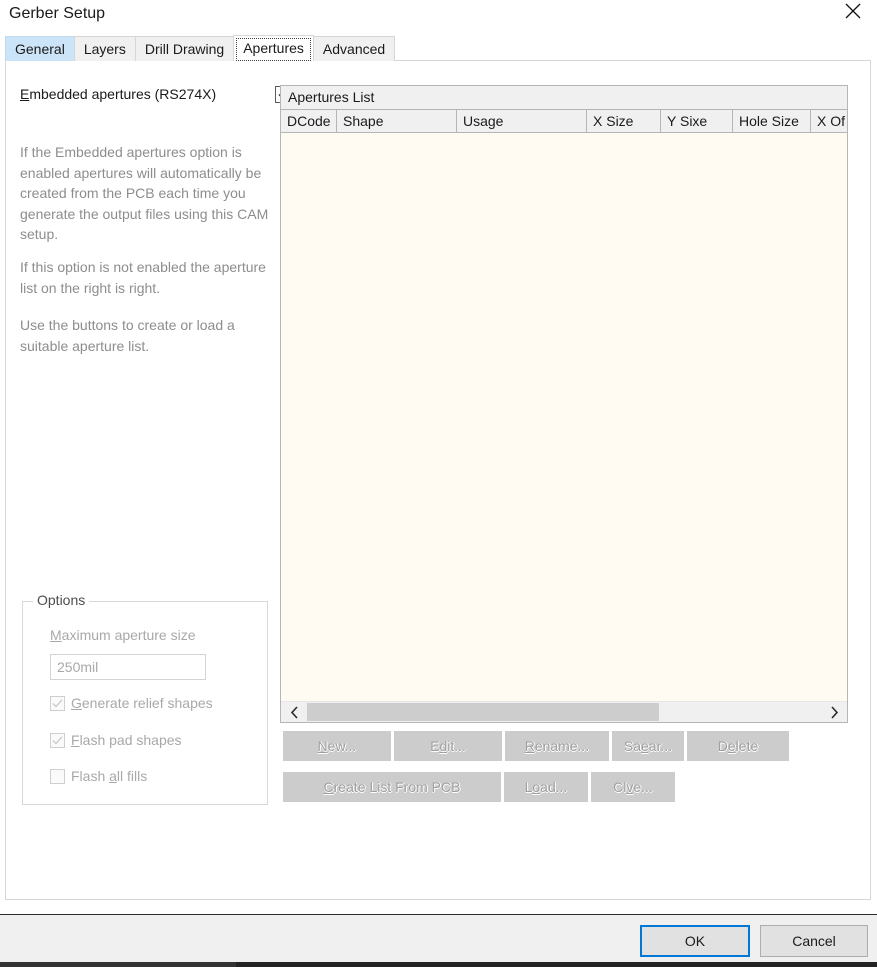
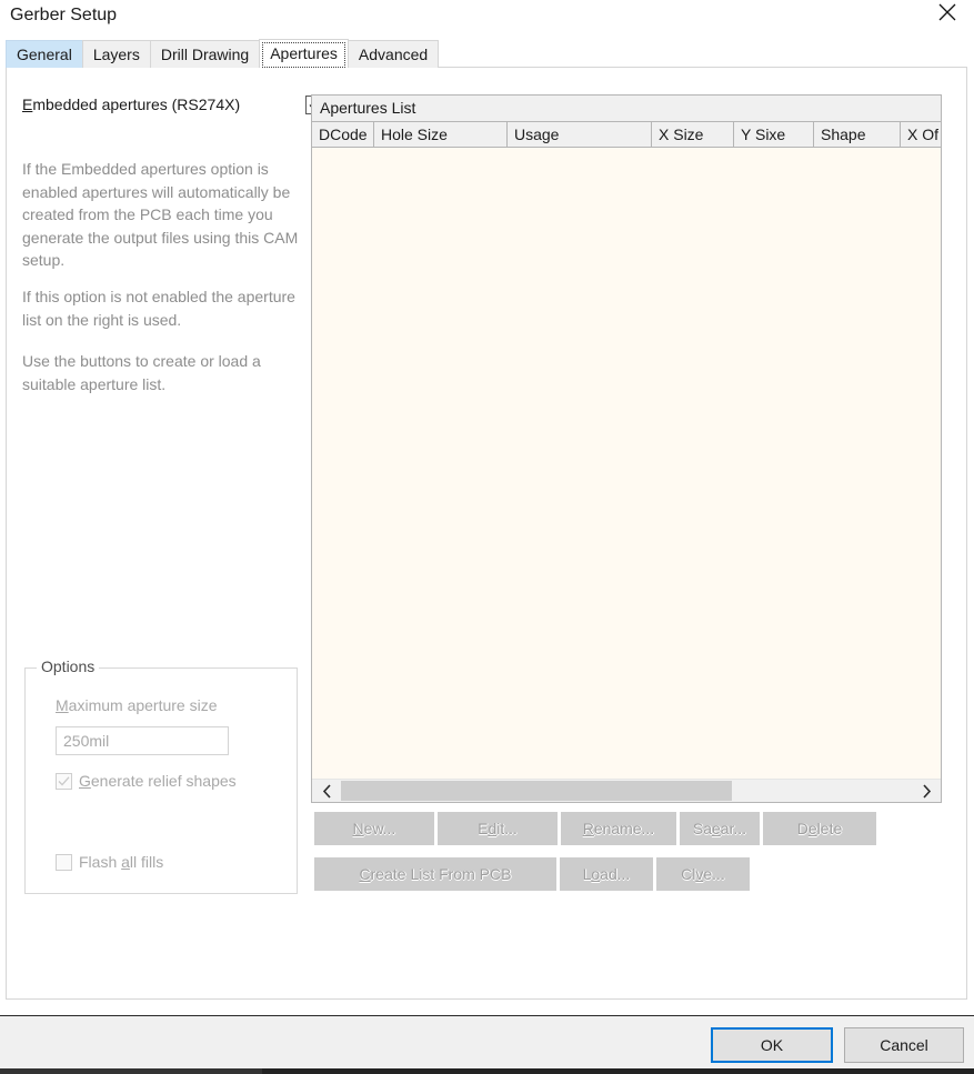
  Gerber Setup
  General
  Layers
  Drill Drawing
  Apertures
  Advanced
  Embedded apertures (RS274X)
  If the Embedded apertures option is enabled apertures will automatically be created from the PCB each time you generate the output files using this CAM setup.
- If this option is not enabled the aperture list on the right is right.
+ If this option is not enabled the aperture list on the right is used.
  Use the buttons to create or load a suitable aperture list.
  Options
  Maximum aperture size
  250mil
  Generate relief shapes
- Flash pad shapes
  Flash all fills
  Apertures List
  DCode
- Shape
+ Hole Size
  Usage
  X Size
  Y Sixe
- Hole Size
+ Shape
  X Of
  New...
  Edit...
  Rename...
  Saear...
  Delete
  Create List From PCB
  Load...
  Clve...
  OK
  Cancel
